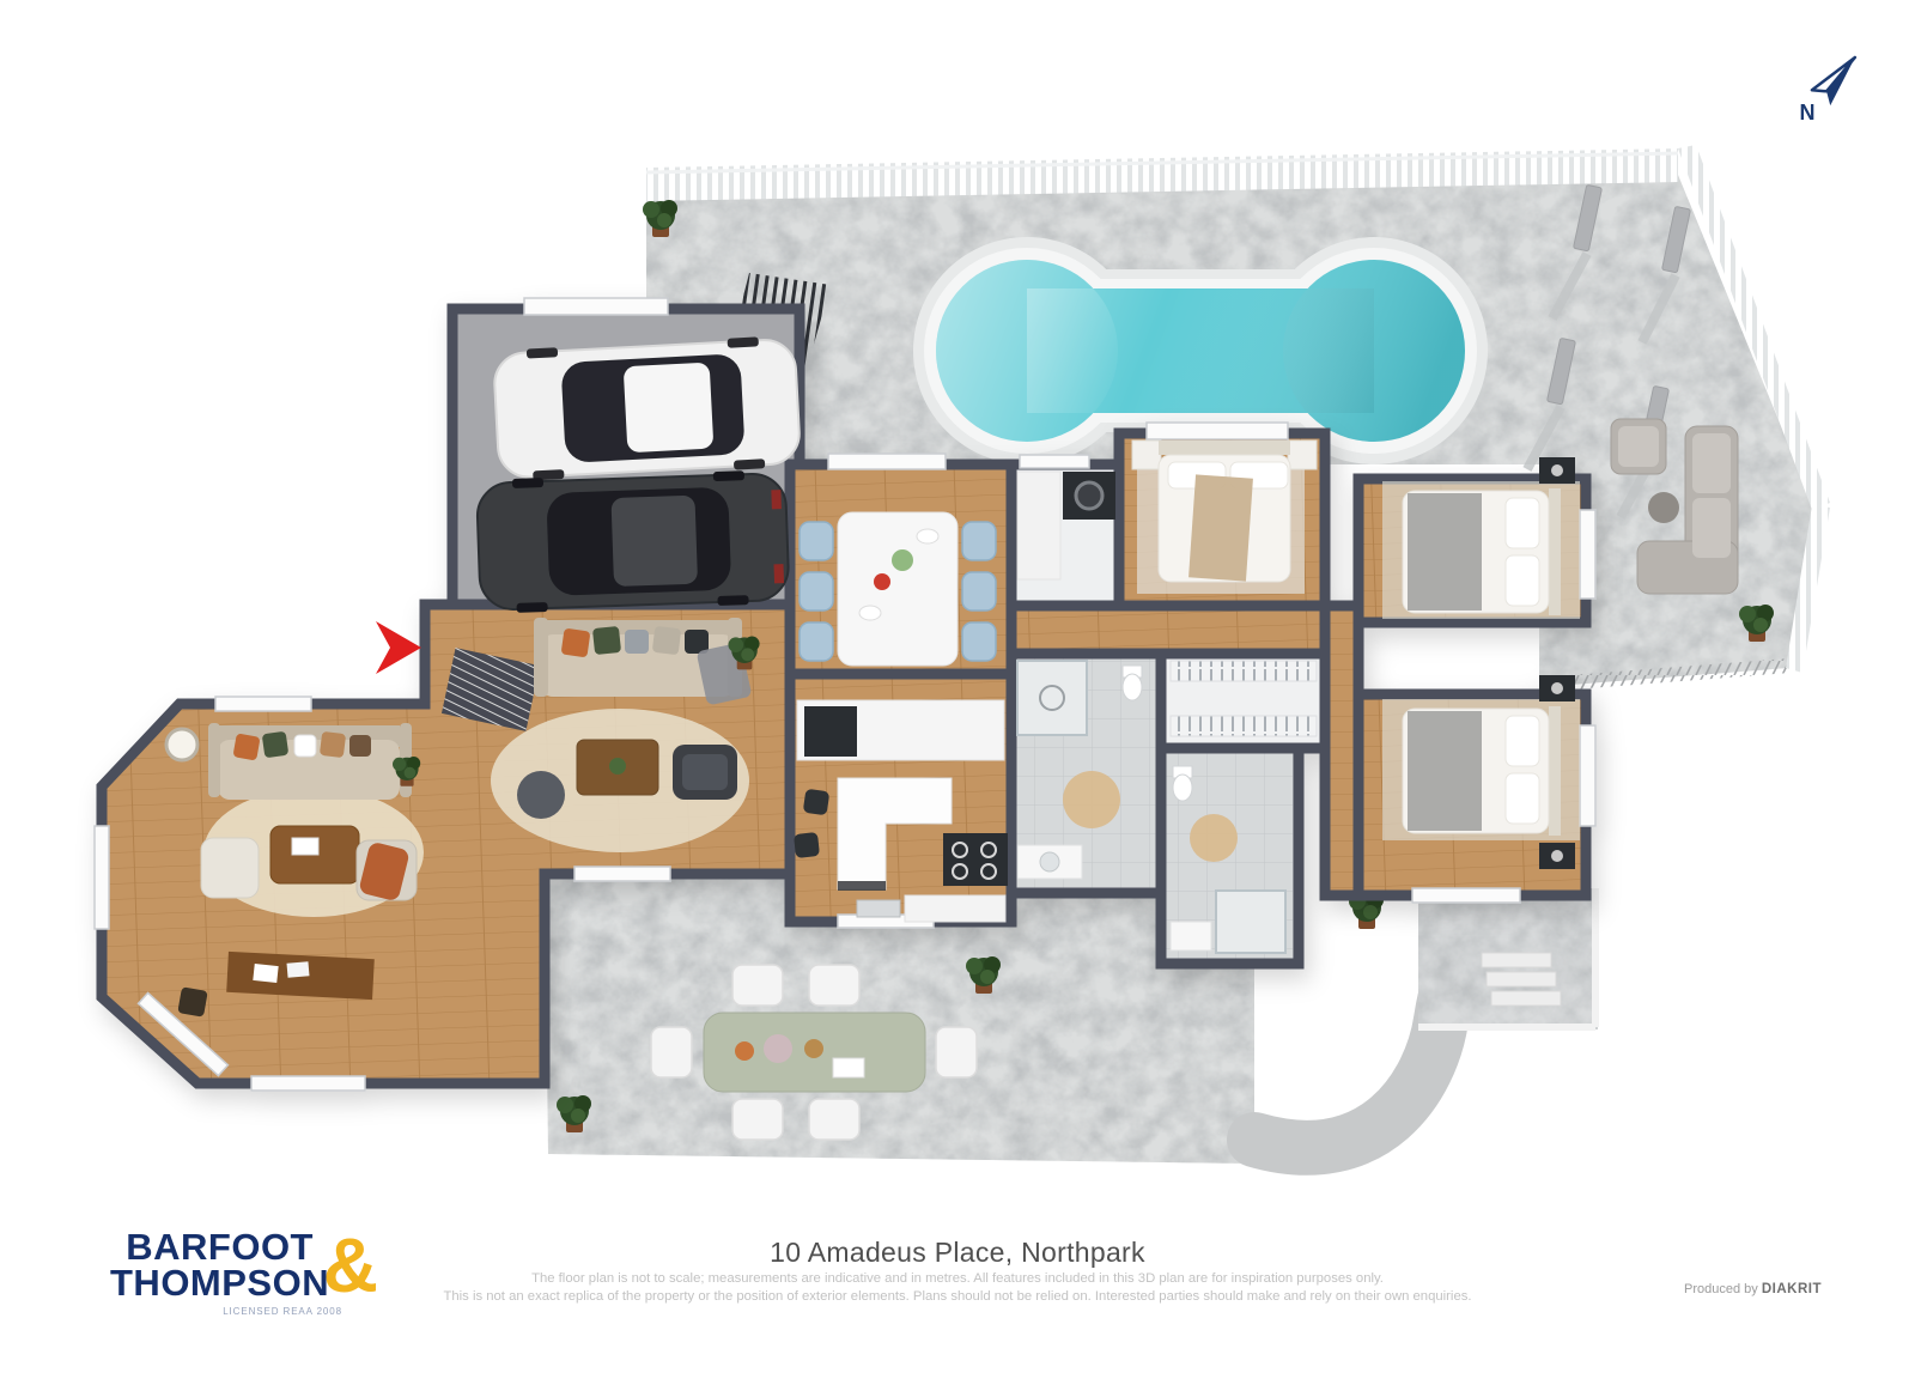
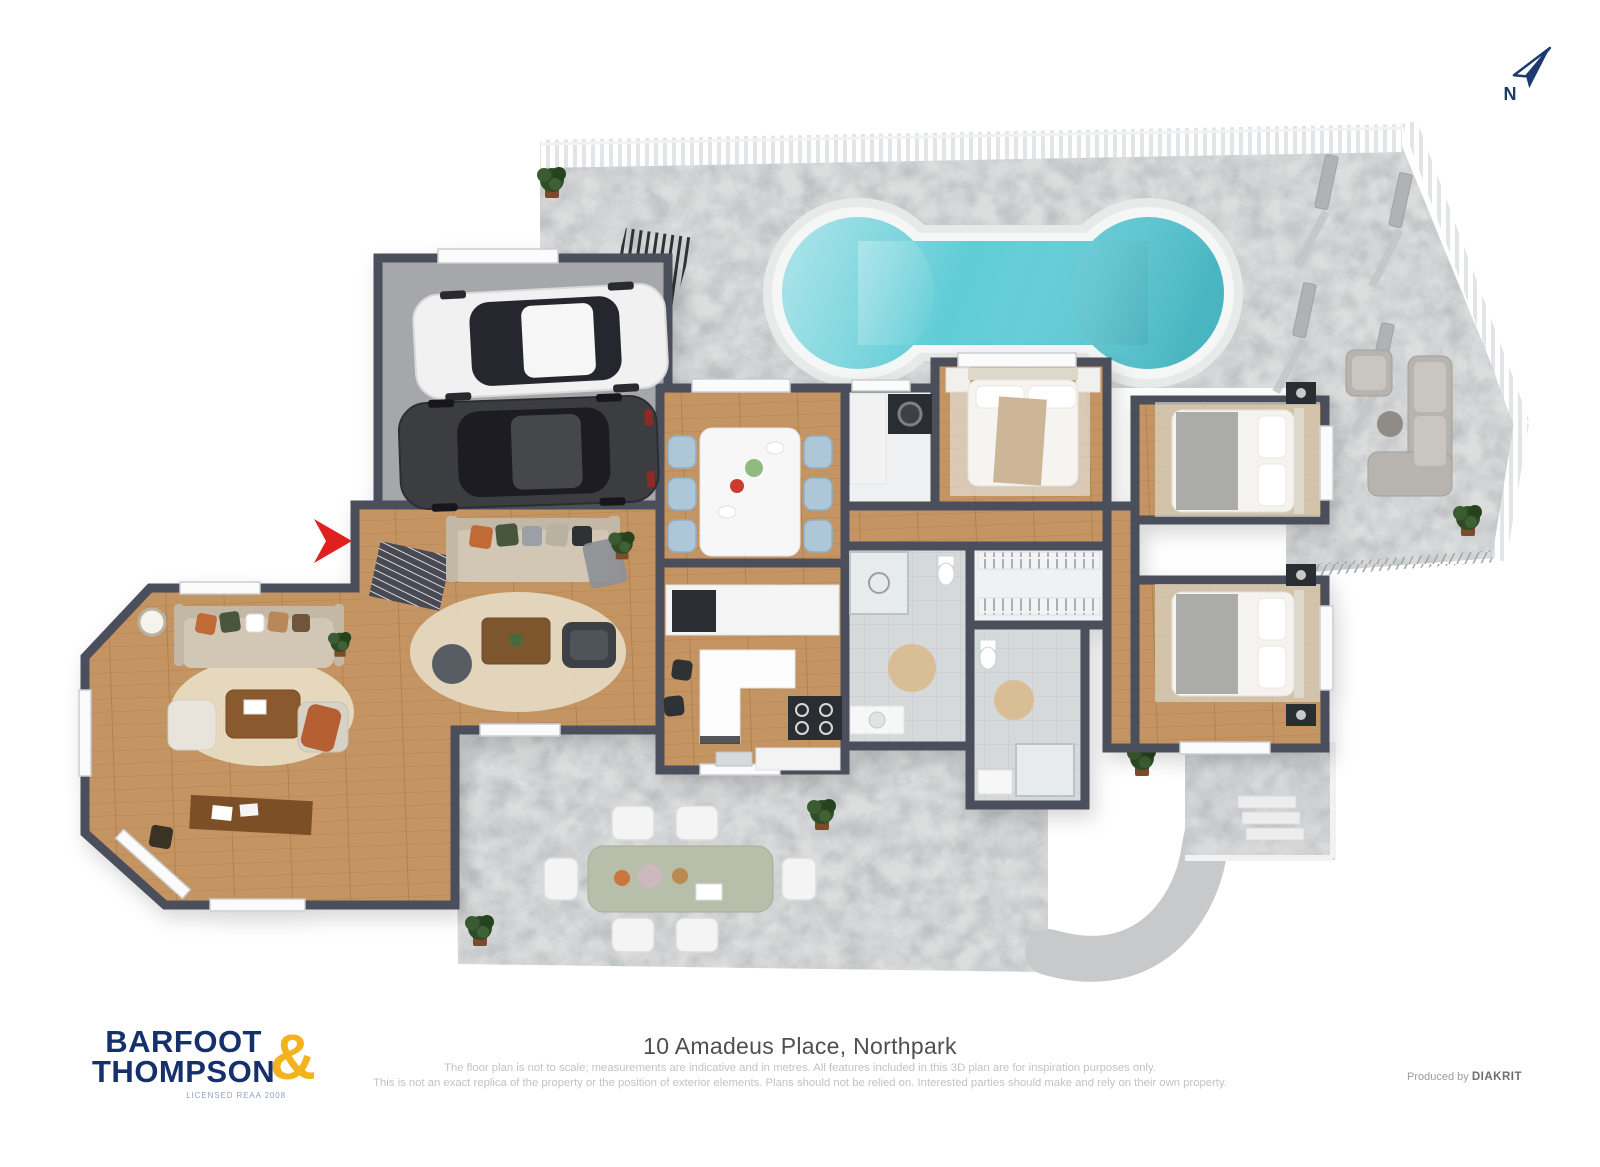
  N
  BARFOOT
  THOMPSON
  &
  LICENSED REAA 2008
  10 Amadeus Place, Northpark
  The floor plan is not to scale; measurements are indicative and in metres. All features included in this 3D plan are for inspiration purposes only.
- This is not an exact replica of the property or the position of exterior elements. Plans should not be relied on. Interested parties should make and rely on their own enquiries.
+ This is not an exact replica of the property or the position of exterior elements. Plans should not be relied on. Interested parties should make and rely on their own property.
  Produced by DIAKRIT
